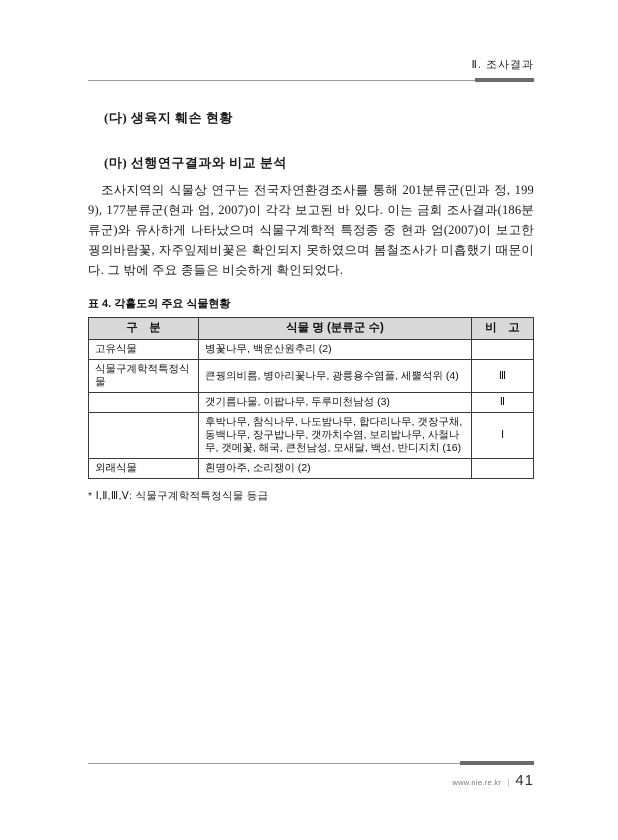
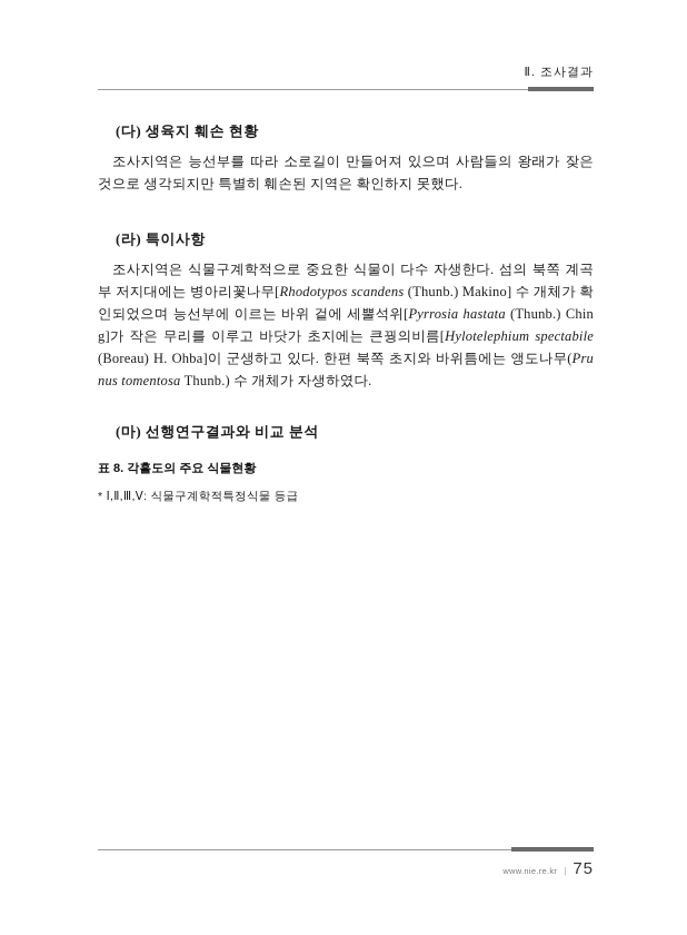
  Ⅱ. 조사결과
  (다) 생육지 훼손 현황
+ 조사지역은 능선부를 따라 소로길이 만들어져 있으며 사람들의 왕래가 잦은 것으로 생각되지만 특별히 훼손된 지역은 확인하지 못했다.
+ (라) 특이사항
+ 조사지역은 식물구계학적으로 중요한 식물이 다수 자생한다. 섬의 북쪽 계곡부 저지대에는 병아리꽃나무[Rhodotypos scandens (Thunb.) Makino] 수 개체가 확인되었으며 능선부에 이르는 바위 겉에 세뿔석위[Pyrrosia hastata (Thunb.) Ching]가 작은 무리를 이루고 바닷가 초지에는 큰꿩의비름[Hylotelephium spectabile (Boreau) H. Ohba]이 군생하고 있다. 한편 북쪽 초지와 바위틈에는 앵도나무(Prunus tomentosa Thunb.) 수 개체가 자생하였다.
  (마) 선행연구결과와 비교 분석
- 조사지역의 식물상 연구는 전국자연환경조사를 통해 201분류군(민과 정, 1999), 177분류군(현과 엄, 2007)이 각각 보고된 바 있다. 이는 금회 조사결과(186분류군)와 유사하게 나타났으며 식물구계학적 특정종 중 현과 엄(2007)이 보고한 꿩의바람꽃, 자주잎제비꽃은 확인되지 못하였으며 봄철조사가 미흡했기 때문이다. 그 밖에 주요 종들은 비슷하게 확인되었다.
- 표 4. 각흘도의 주요 식물현황
+ 표 8. 각흘도의 주요 식물현황
- 구 분	식물 명 (분류군 수)	비 고
- 고유식물	병꽃나무, 백운산원추리 (2)
- 식물구계학적특정식물	큰꿩의비름, 병아리꽃나무, 광릉용수염풀, 세뿔석위 (4)	Ⅲ
- 	갯기름나물, 이팝나무, 두루미천남성 (3)	Ⅱ
- 	후박나무, 참식나무, 나도밤나무, 합다리나무, 갯장구채, 동백나무, 장구밥나무, 갯까치수염, 보리밥나무, 사철나무, 갯메꽃, 해국, 큰천남성, 모새달, 백선, 반디지치 (16)	Ⅰ
- 외래식물	흰명아주, 소리쟁이 (2)
  * Ⅰ,Ⅱ,Ⅲ,Ⅴ: 식물구계학적특정식물 등급
- www.nie.re.kr | 41
+ www.nie.re.kr | 75
